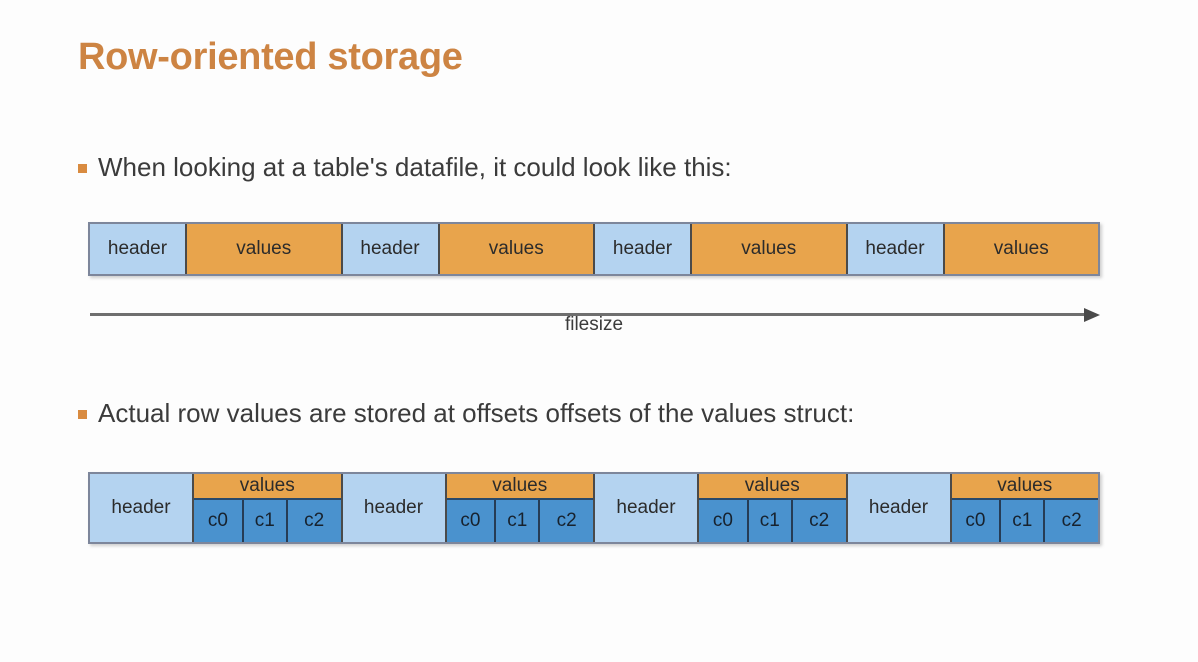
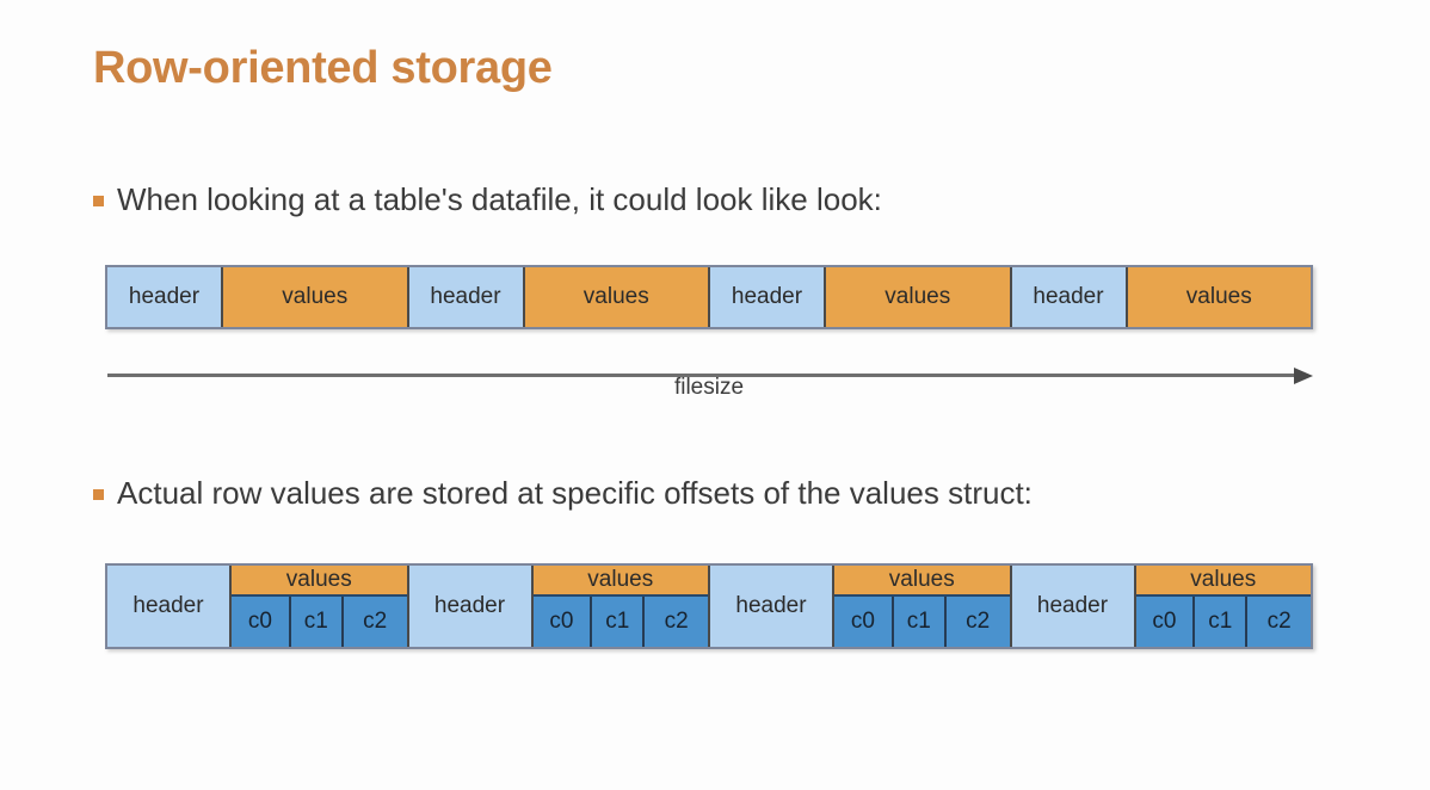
  Row-oriented storage
- When looking at a table's datafile, it could look like this:
+ When looking at a table's datafile, it could look like look:
  header
  values
  header
  values
  header
  values
  header
  values
  filesize
- Actual row values are stored at offsets offsets of the values struct:
+ Actual row values are stored at specific offsets of the values struct:
  header
  values
  c0
  c1
  c2
  header
  values
  c0
  c1
  c2
  header
  values
  c0
  c1
  c2
  header
  values
  c0
  c1
  c2
